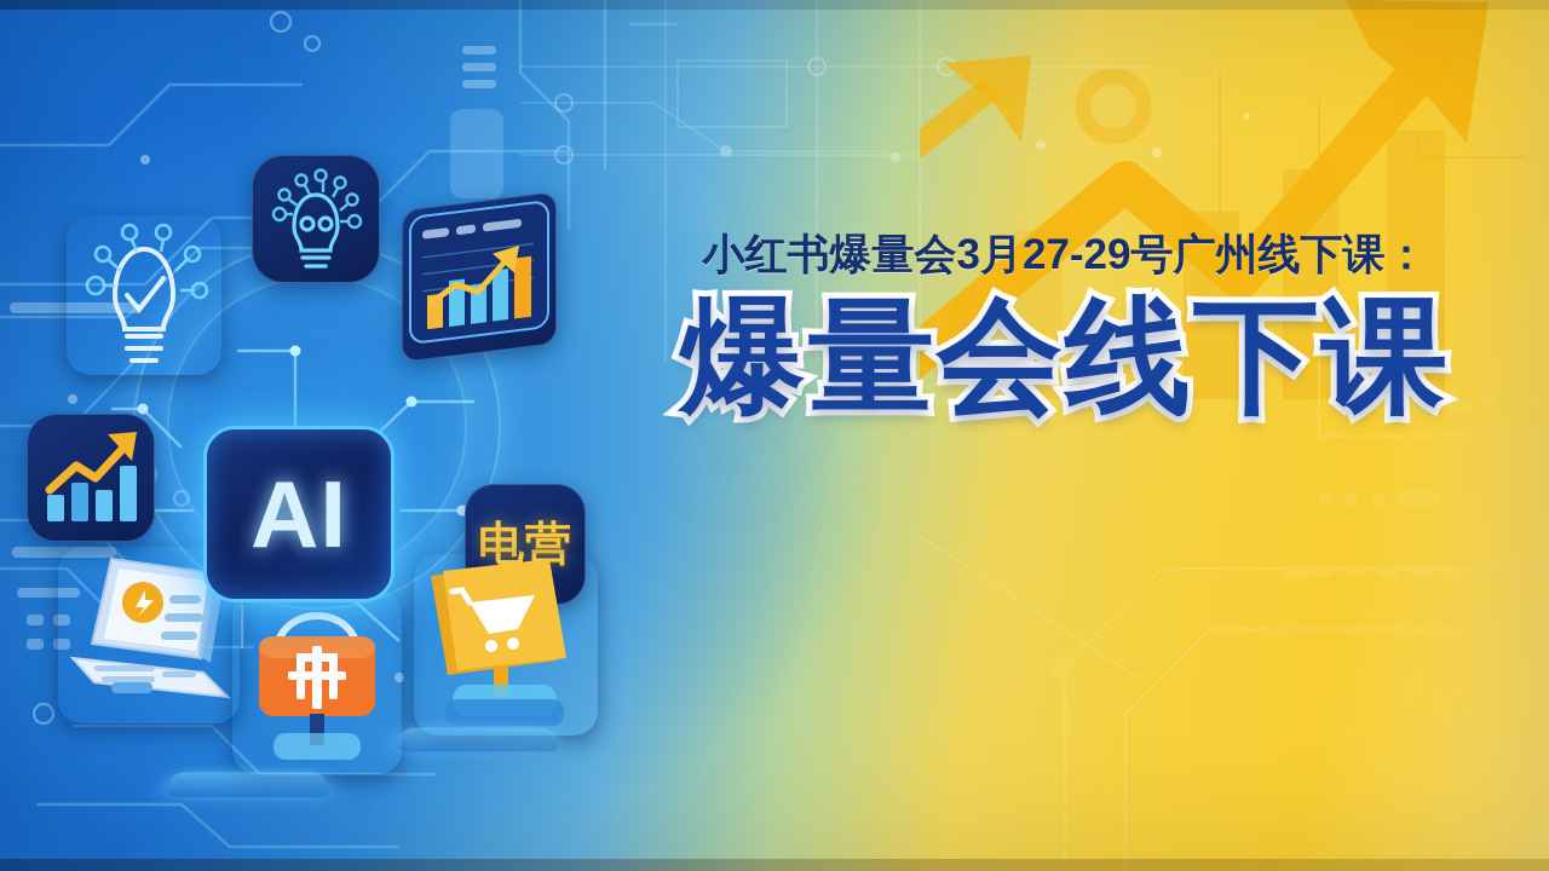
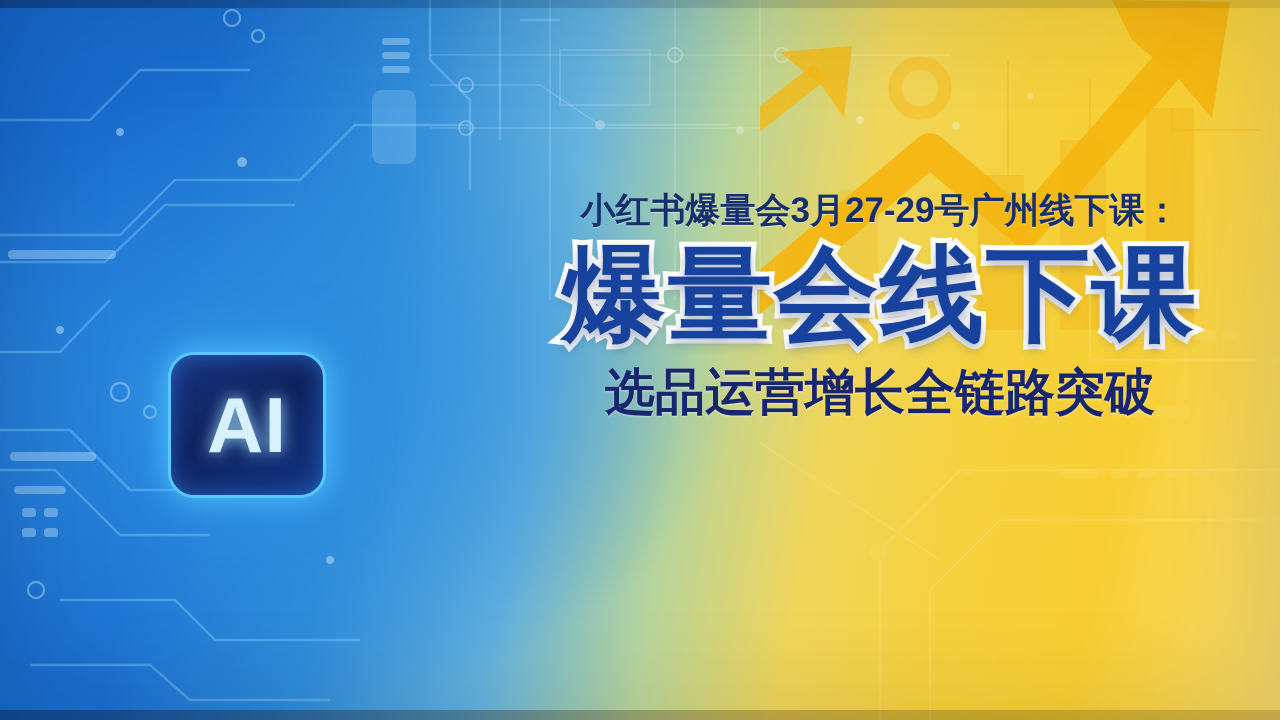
- 电营
  小红书爆量会3月27-29号广州线下课：
  爆量会线下课
+ 选品运营增长全链路突破
  AI
